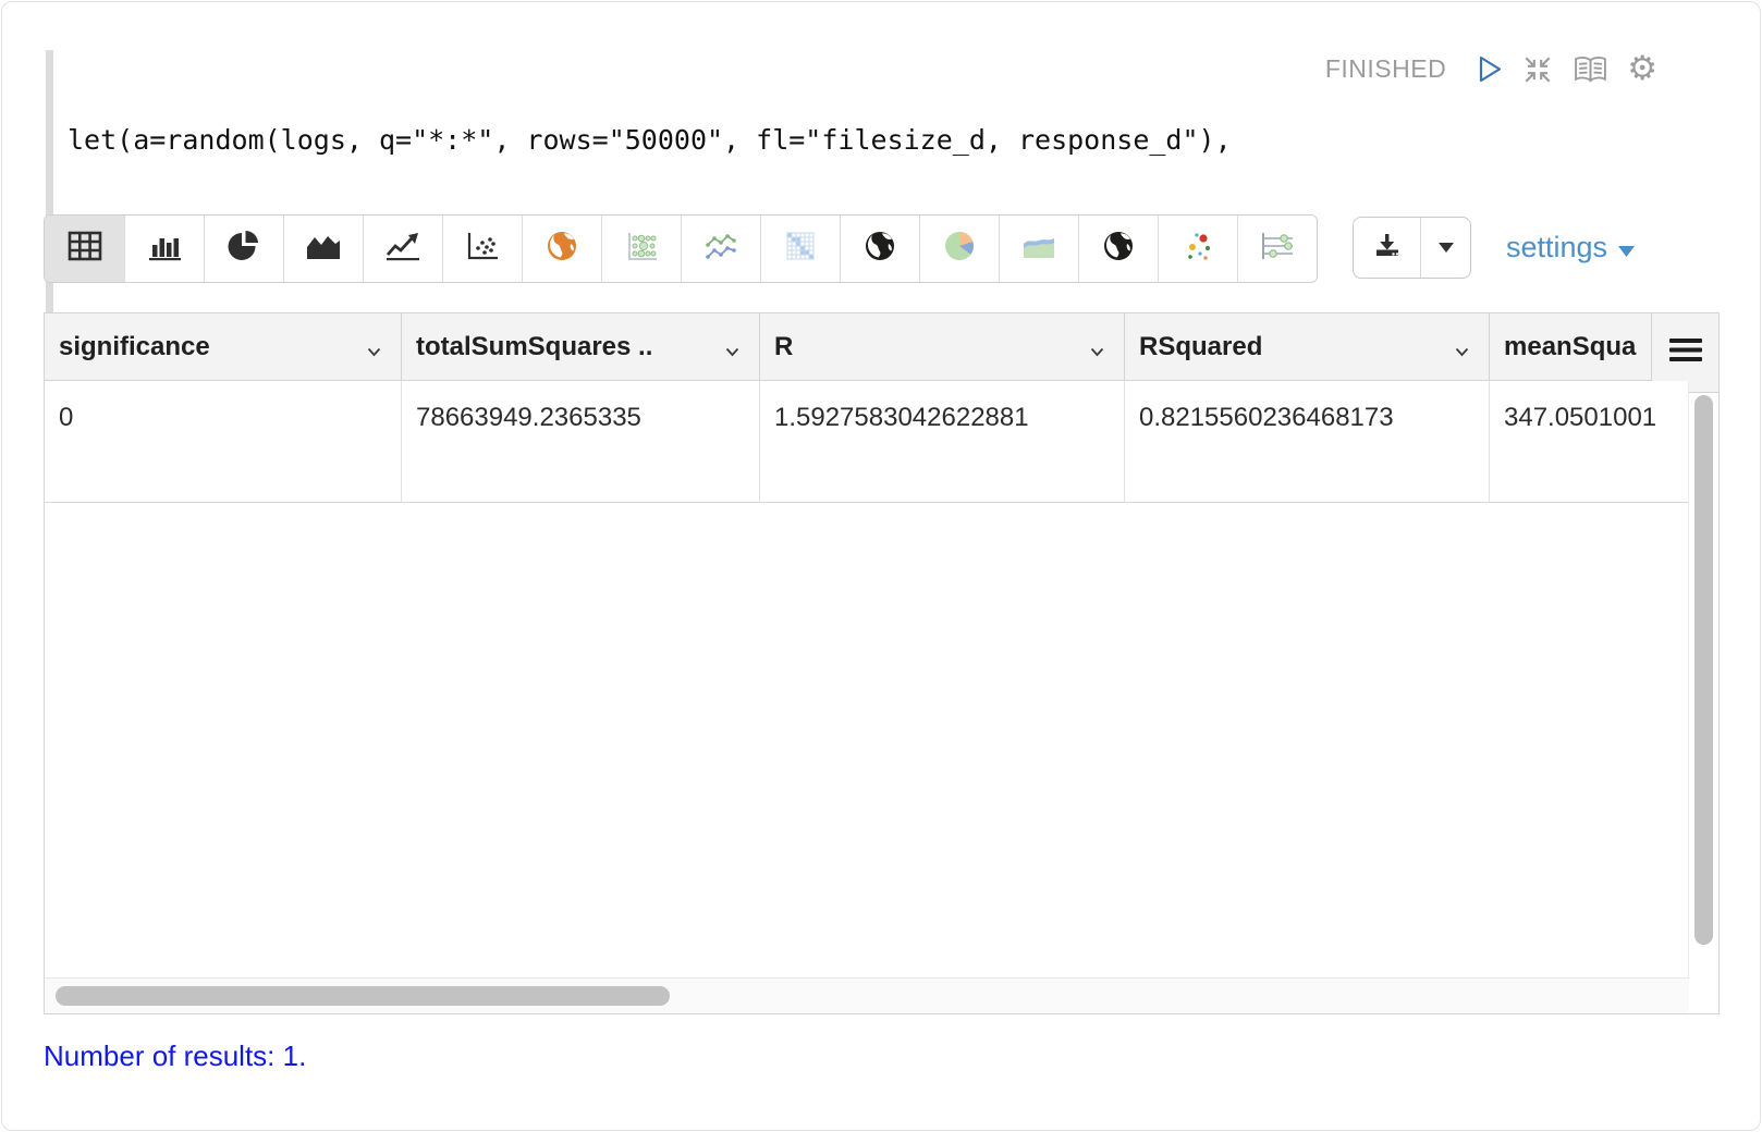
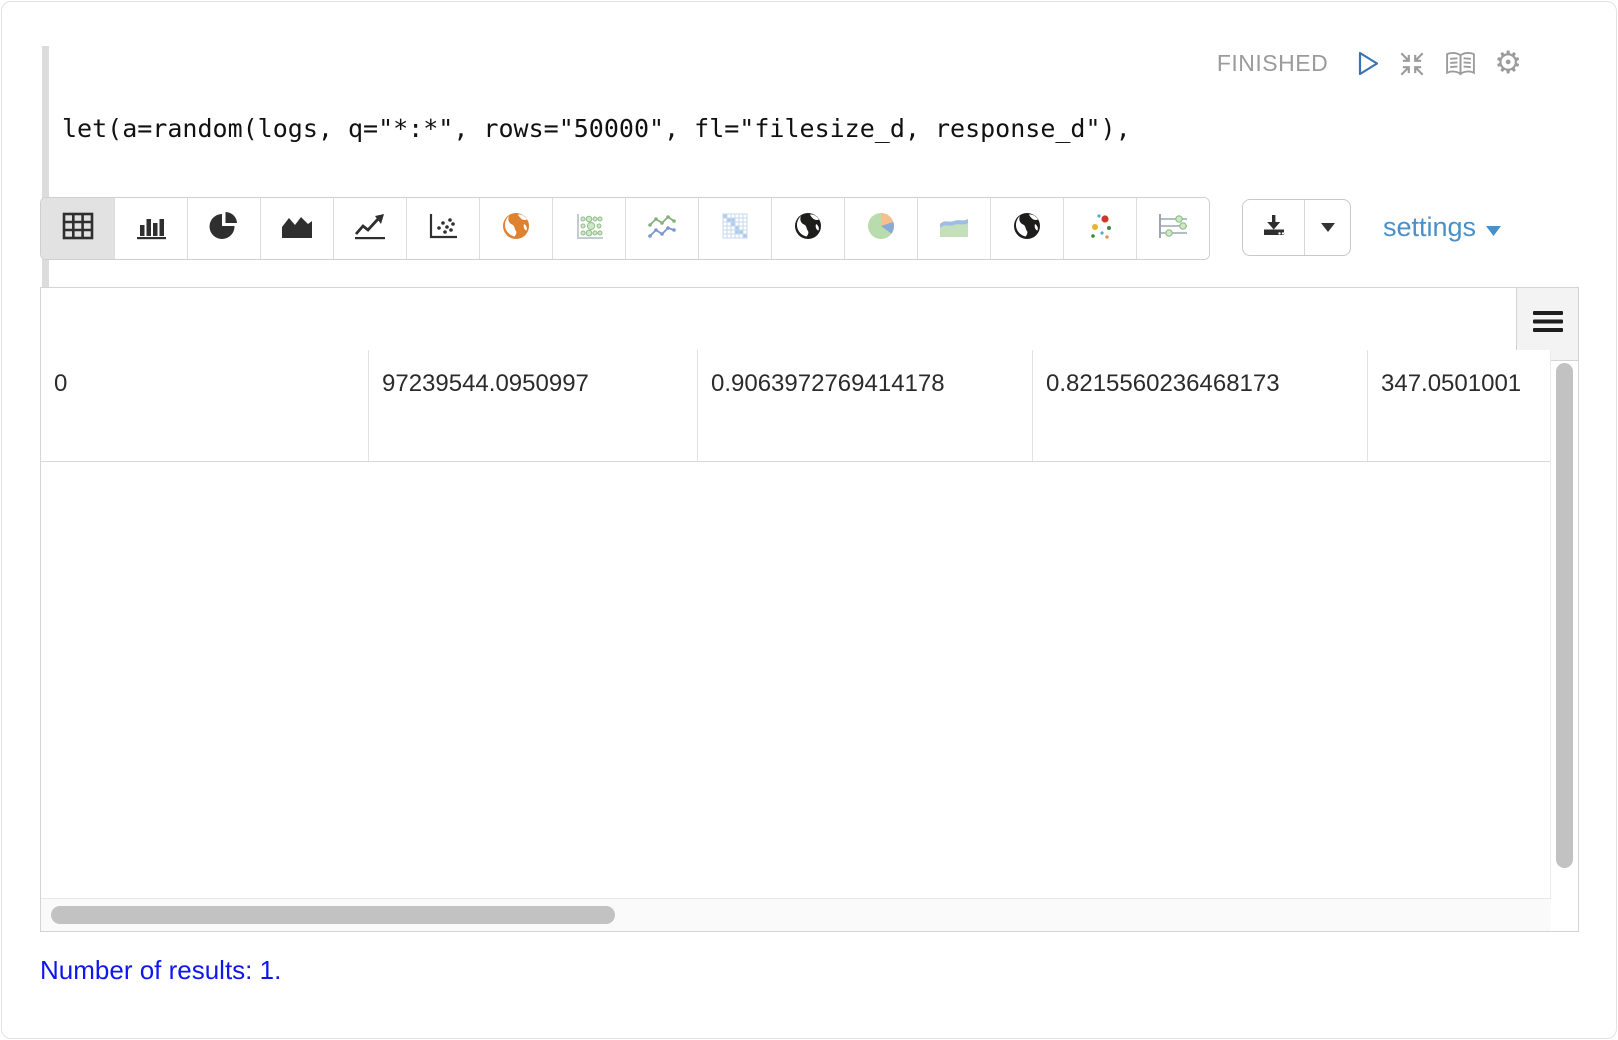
  let(a=random(logs, q="*:*", rows="50000", fl="filesize_d, response_d"),
  FINISHED
  ⚙
  settings
- significance
- totalSumSquares ..
- R
- RSquared
- meanSqua
  0
- 78663949.2365335
+ 97239544.0950997
- 1.5927583042622881
+ 0.9063972769414178
  0.8215560236468173
  347.0501001
  Number of results: 1.
